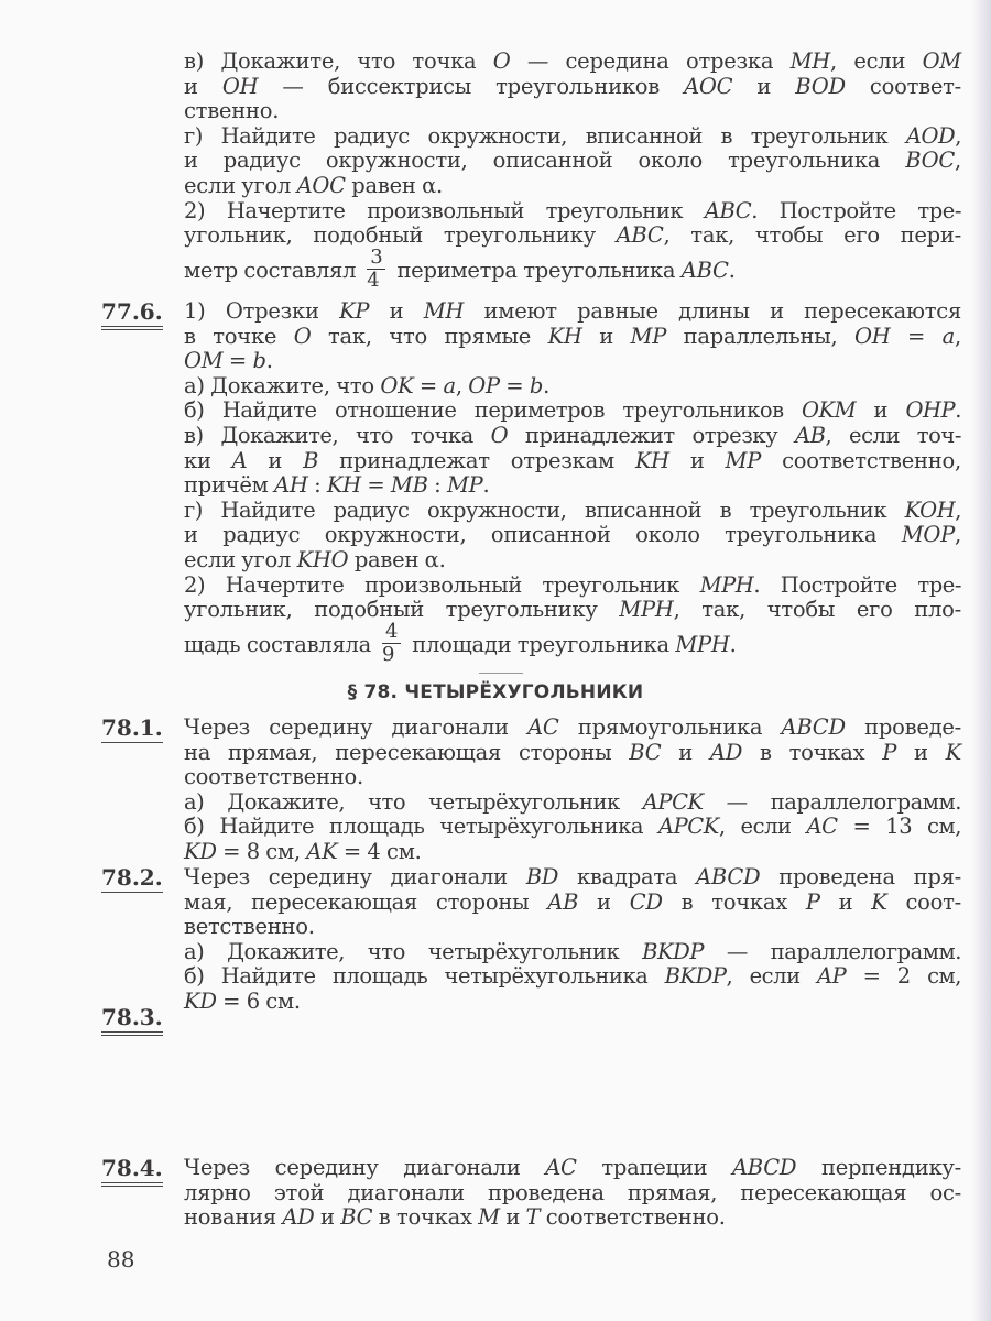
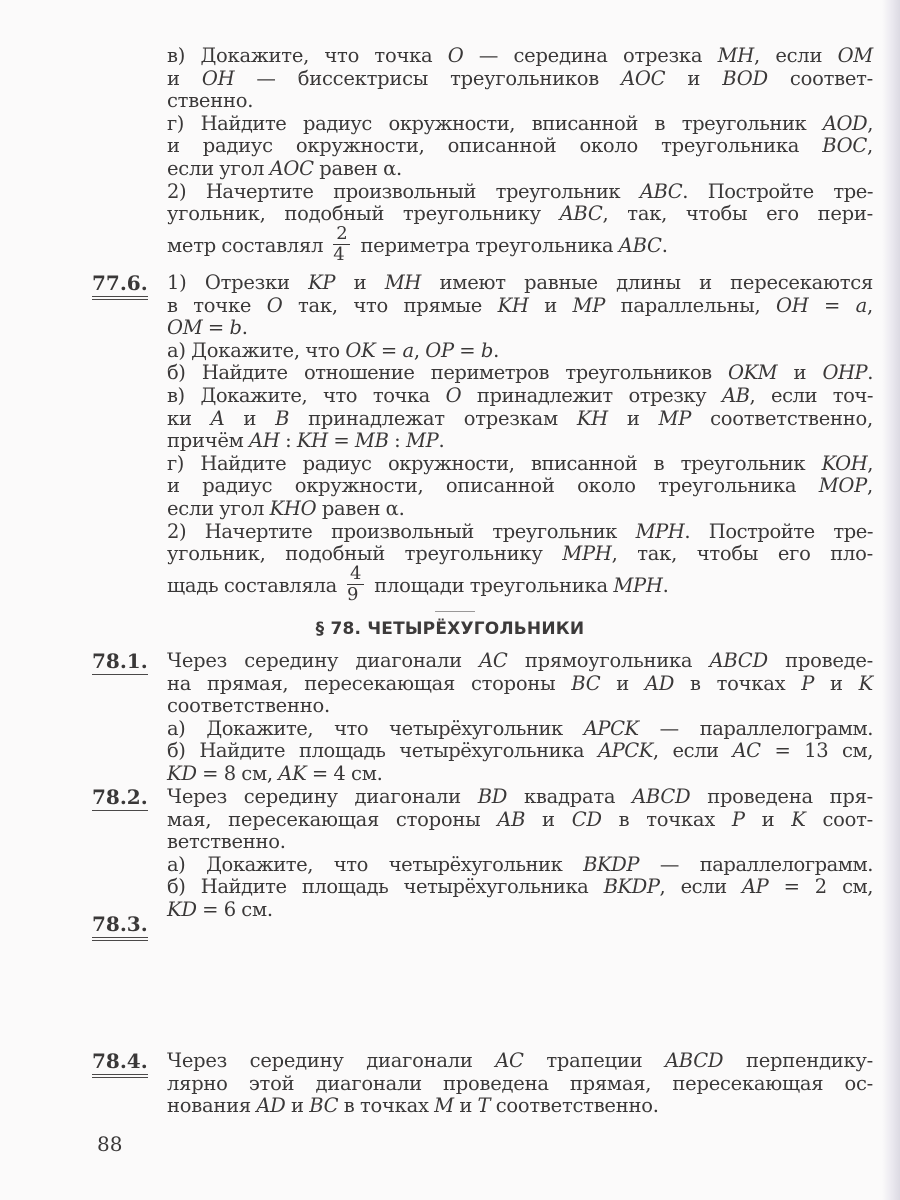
  в) Докажите, что точка O — середина отрезка MH, если OM
  и OH — биссектрисы треугольников AOC и BOD соответ-
  ственно.
  г) Найдите радиус окружности, вписанной в треугольник AOD,
  и радиус окружности, описанной около треугольника BOC,
  если угол AOC равен α.
  2) Начертите произвольный треугольник ABC. Постройте тре-
  угольник, подобный треугольнику ABC, так, чтобы его пери-
  метр составлял
- 3
+ 2
  4
  периметра треугольника ABC.
  77.6.
  1) Отрезки KP и MH имеют равные длины и пересекаются
  в точке O так, что прямые KH и MP параллельны, OH = a,
  OM = b.
  а) Докажите, что OK = a, OP = b.
  б) Найдите отношение периметров треугольников OKM и OHP.
  в) Докажите, что точка O принадлежит отрезку AB, если точ-
  ки A и B принадлежат отрезкам KH и MP соответственно,
  причём AH : KH = MB : MP.
  г) Найдите радиус окружности, вписанной в треугольник KOH,
  и радиус окружности, описанной около треугольника MOP,
  если угол KHO равен α.
  2) Начертите произвольный треугольник MPH. Постройте тре-
  угольник, подобный треугольнику MPH, так, чтобы его пло-
  щадь составляла
  4
  9
  площади треугольника MPH.
  § 78. ЧЕТЫРЁХУГОЛЬНИКИ
  78.1.
  Через середину диагонали AC прямоугольника ABCD проведе-
  на прямая, пересекающая стороны BC и AD в точках P и K
  соответственно.
  а) Докажите, что четырёхугольник APCK — параллелограмм.
  б) Найдите площадь четырёхугольника APCK, если AC = 13 см,
  KD = 8 см, AK = 4 см.
  78.2.
  Через середину диагонали BD квадрата ABCD проведена пря-
  мая, пересекающая стороны AB и CD в точках P и K соот-
  ветственно.
  а) Докажите, что четырёхугольник BKDP — параллелограмм.
  б) Найдите площадь четырёхугольника BKDP, если AP = 2 см,
  KD = 6 см.
  78.3.
  78.4.
  Через середину диагонали AC трапеции ABCD перпендику-
  лярно этой диагонали проведена прямая, пересекающая ос-
  нования AD и BC в точках M и T соответственно.
  88
